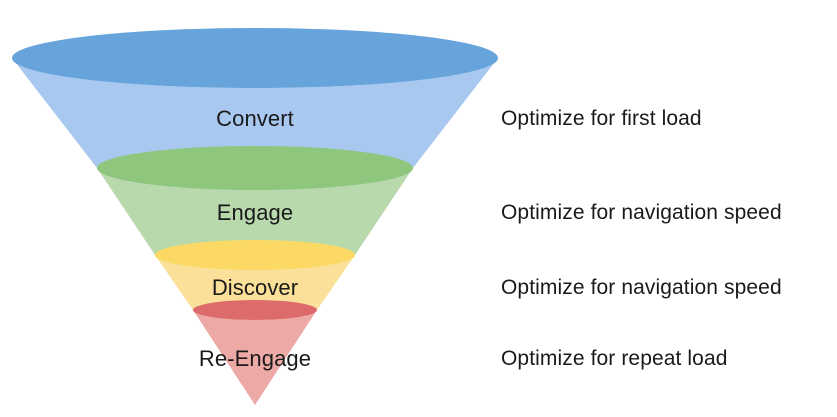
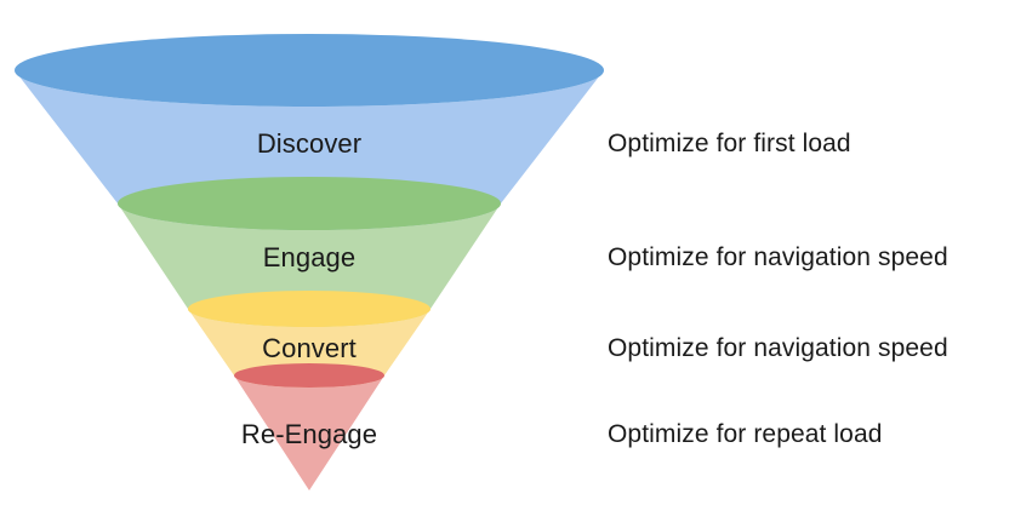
- Convert
+ Discover
  Engage
- Discover
+ Convert
  Re-Engage
  Optimize for first load
  Optimize for navigation speed
  Optimize for navigation speed
  Optimize for repeat load
